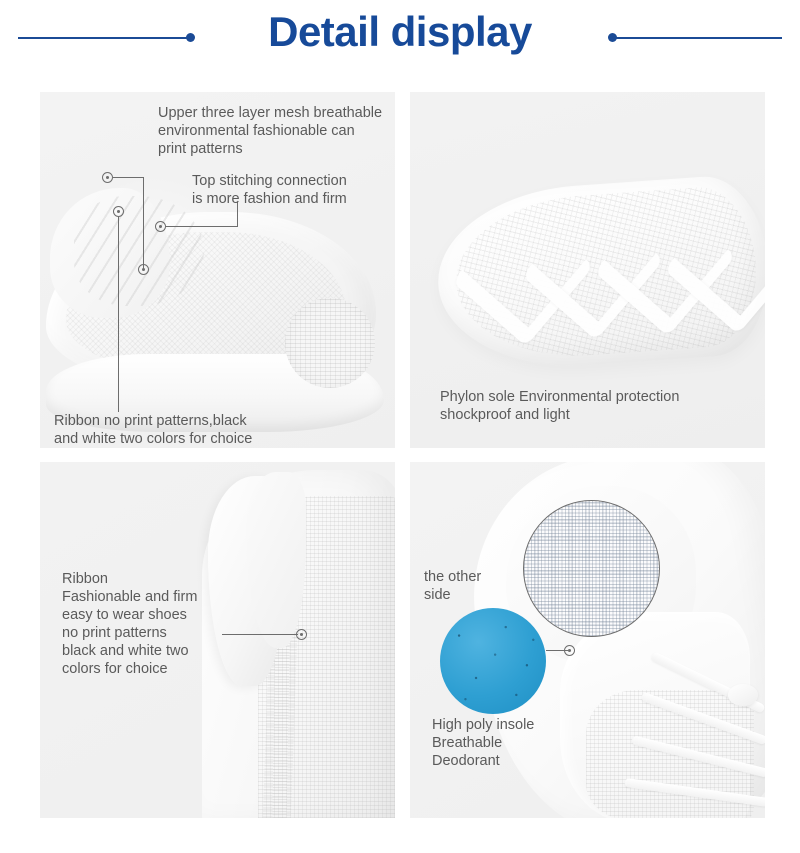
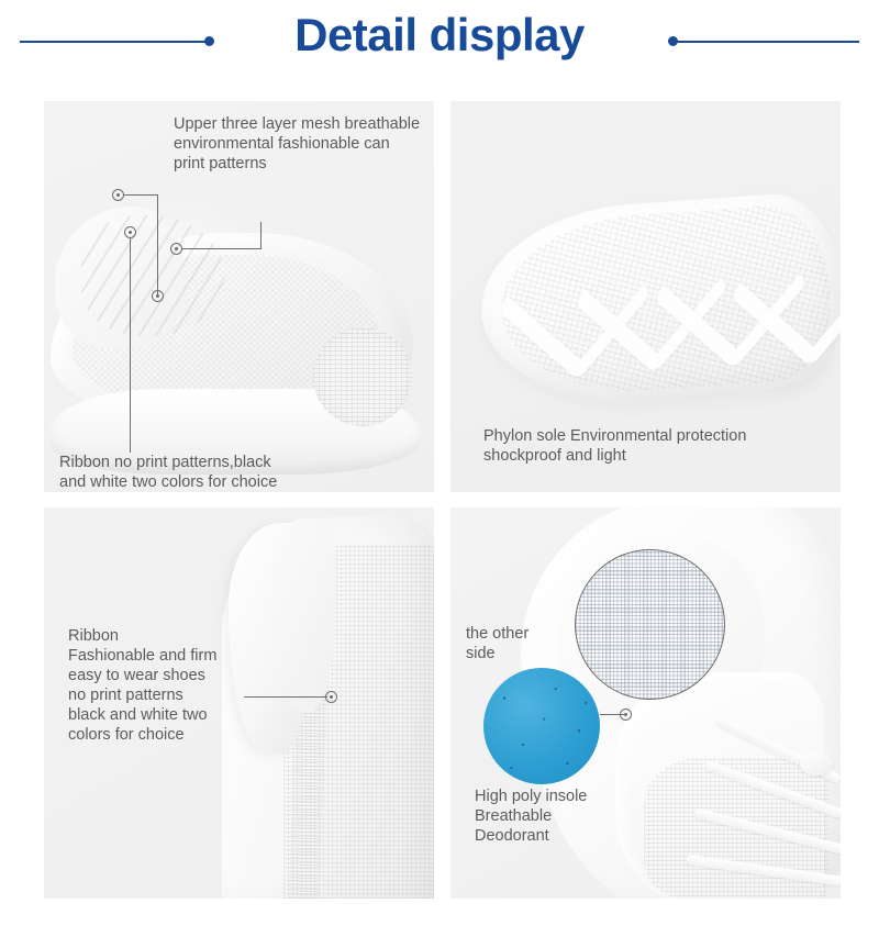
  Detail display
  Upper three layer mesh breathable
  environmental fashionable can
  print patterns
- Top stitching connection
- is more fashion and firm
  Ribbon no print patterns,black
  and white two colors for choice
  Phylon sole Environmental protection
  shockproof and light
  Ribbon
  Fashionable and firm
  easy to wear shoes
  no print patterns
  black and white two
  colors for choice
  the other
  side
  High poly insole
  Breathable
  Deodorant
